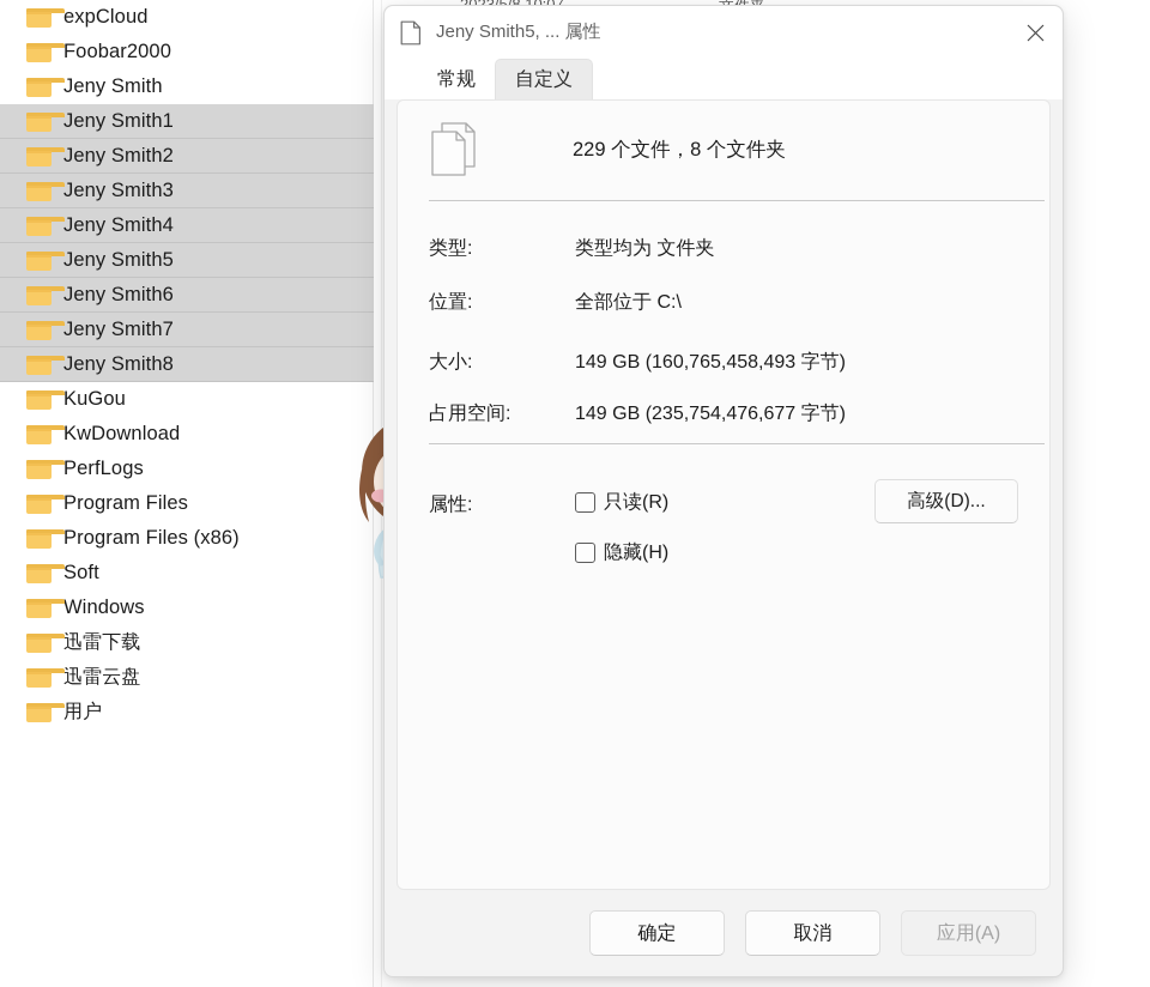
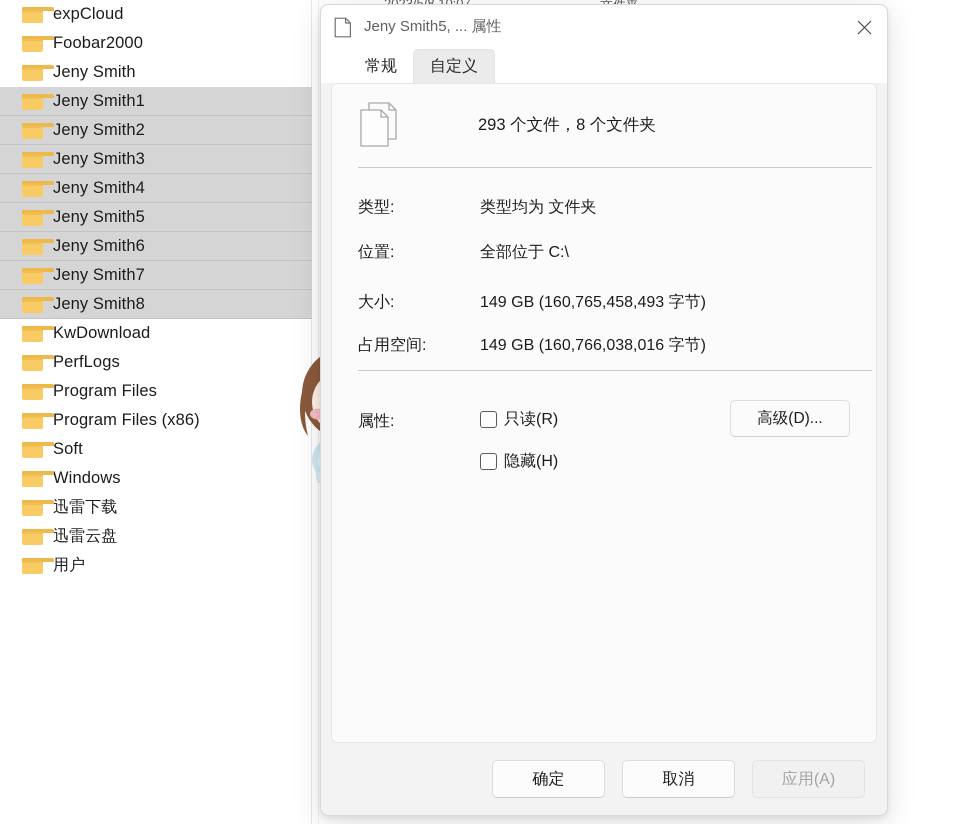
  expCloud
  Foobar2000
  Jeny Smith
  Jeny Smith1
  Jeny Smith2
  Jeny Smith3
  Jeny Smith4
  Jeny Smith5
  Jeny Smith6
  Jeny Smith7
  Jeny Smith8
- KuGou
  KwDownload
  PerfLogs
  Program Files
  Program Files (x86)
  Soft
  Windows
  迅雷下载
  迅雷云盘
  用户
  Jeny Smith5, ... 属性
  常规
  自定义
- 229 个文件，8 个文件夹
+ 293 个文件，8 个文件夹
  类型:
  类型均为 文件夹
  位置:
  全部位于 C:\
  大小:
  149 GB (160,765,458,493 字节)
  占用空间:
- 149 GB (235,754,476,677 字节)
+ 149 GB (160,766,038,016 字节)
  属性:
  只读(R)
  隐藏(H)
  高级(D)...
  确定
  取消
  应用(A)
